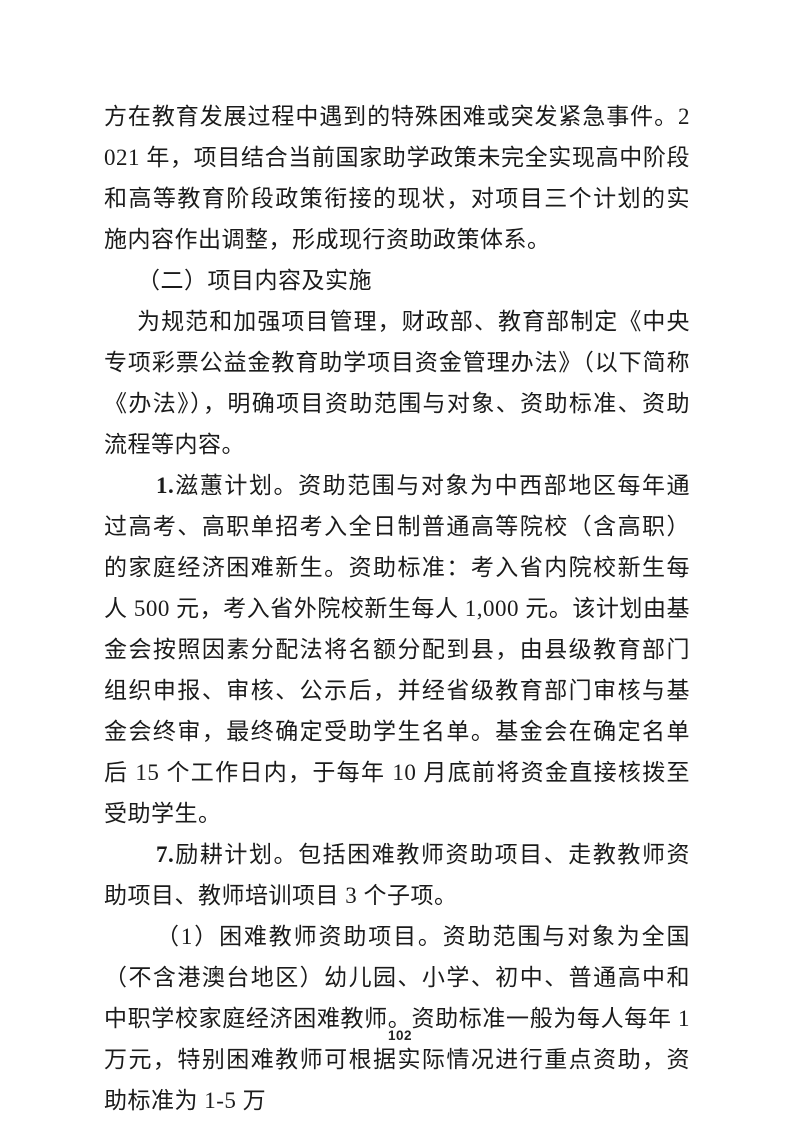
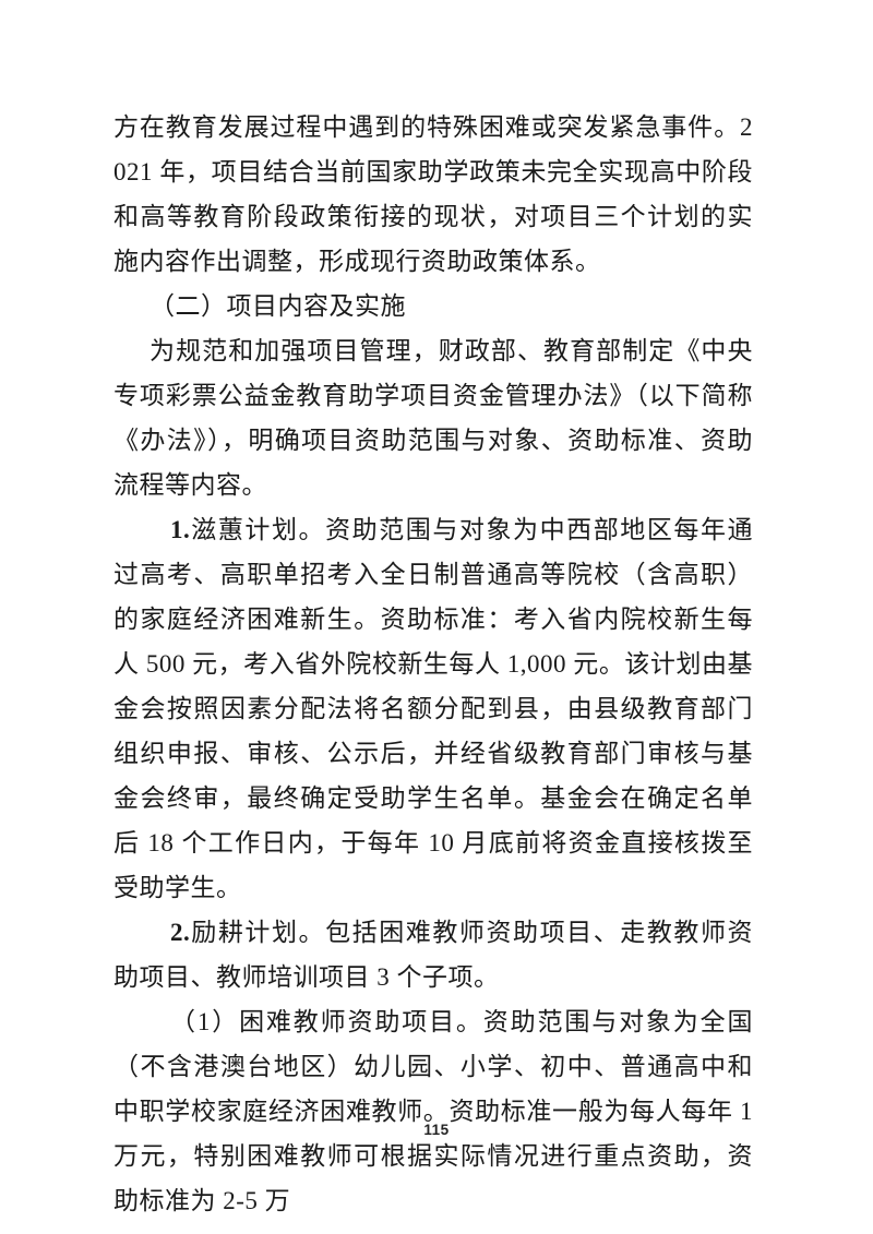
  方在教育发展过程中遇到的特殊困难或突发紧急事件。2021 年，项目结合当前国家助学政策未完全实现高中阶段和高等教育阶段政策衔接的现状，对项目三个计划的实施内容作出调整，形成现行资助政策体系。
  （二）项目内容及实施
  为规范和加强项目管理，财政部、教育部制定《中央专项彩票公益金教育助学项目资金管理办法》（以下简称《办法》），明确项目资助范围与对象、资助标准、资助流程等内容。
- 1.滋蕙计划。资助范围与对象为中西部地区每年通过高考、高职单招考入全日制普通高等院校（含高职）的家庭经济困难新生。资助标准：考入省内院校新生每人 500 元，考入省外院校新生每人 1,000 元。该计划由基金会按照因素分配法将名额分配到县，由县级教育部门组织申报、审核、公示后，并经省级教育部门审核与基金会终审，最终确定受助学生名单。基金会在确定名单后 15 个工作日内，于每年 10 月底前将资金直接核拨至受助学生。
+ 1.滋蕙计划。资助范围与对象为中西部地区每年通过高考、高职单招考入全日制普通高等院校（含高职）的家庭经济困难新生。资助标准：考入省内院校新生每人 500 元，考入省外院校新生每人 1,000 元。该计划由基金会按照因素分配法将名额分配到县，由县级教育部门组织申报、审核、公示后，并经省级教育部门审核与基金会终审，最终确定受助学生名单。基金会在确定名单后 18 个工作日内，于每年 10 月底前将资金直接核拨至受助学生。
- 7.励耕计划。包括困难教师资助项目、走教教师资助项目、教师培训项目 3 个子项。
+ 2.励耕计划。包括困难教师资助项目、走教教师资助项目、教师培训项目 3 个子项。
- （1）困难教师资助项目。资助范围与对象为全国（不含港澳台地区）幼儿园、小学、初中、普通高中和中职学校家庭经济困难教师。资助标准一般为每人每年 1 万元，特别困难教师可根据实际情况进行重点资助，资助标准为 1-5 万
+ （1）困难教师资助项目。资助范围与对象为全国（不含港澳台地区）幼儿园、小学、初中、普通高中和中职学校家庭经济困难教师。资助标准一般为每人每年 1 万元，特别困难教师可根据实际情况进行重点资助，资助标准为 2-5 万
- 102
+ 115
